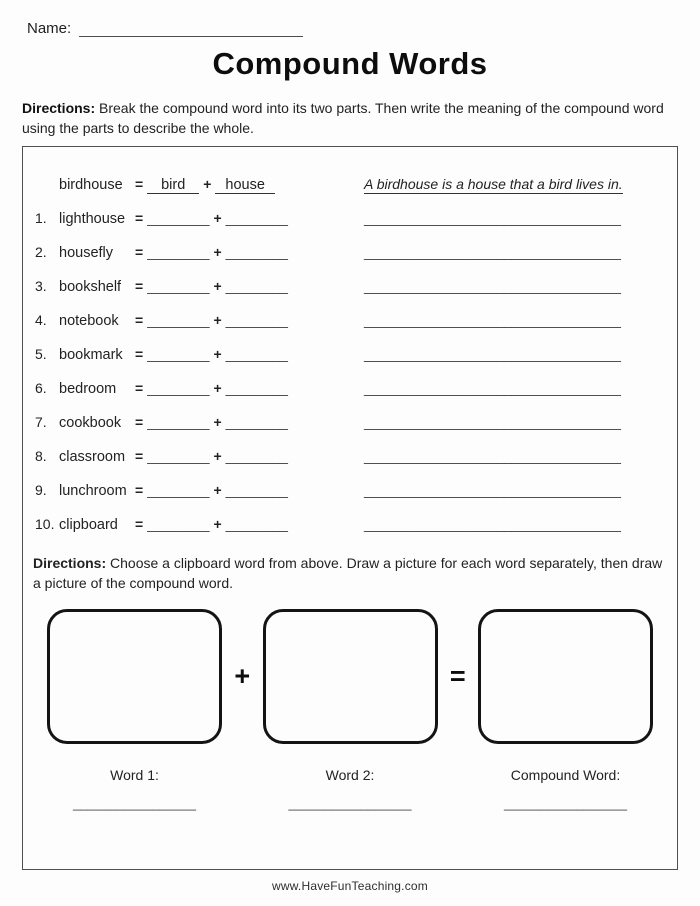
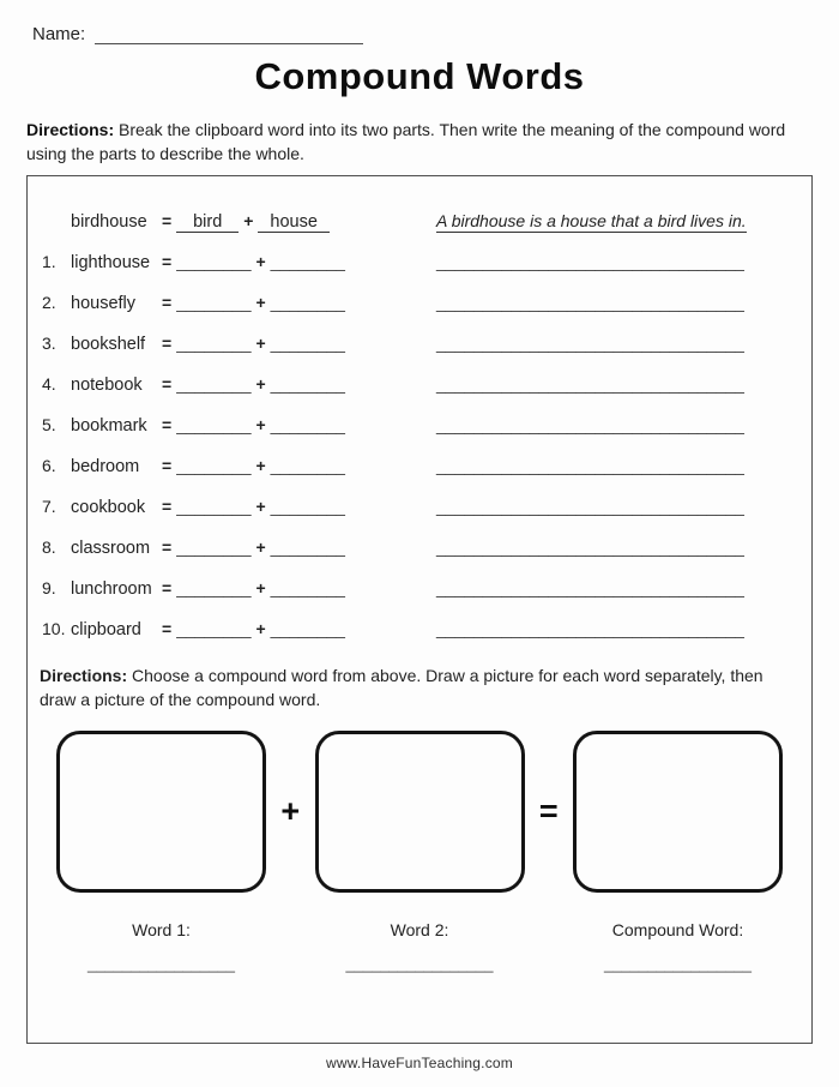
  Name:
  Compound Words
- Directions: Break the compound word into its two parts. Then write the meaning of the compound word using the parts to describe the whole.
+ Directions: Break the clipboard word into its two parts. Then write the meaning of the compound word using the parts to describe the whole.
  birdhouse
  =
  bird
  +
  house
  A birdhouse is a house that a bird lives in.
  1.
  lighthouse
  =
  ________
  +
  ________
  _________________________________
  2.
  housefly
  =
  ________
  +
  ________
  _________________________________
  3.
  bookshelf
  =
  ________
  +
  ________
  _________________________________
  4.
  notebook
  =
  ________
  +
  ________
  _________________________________
  5.
  bookmark
  =
  ________
  +
  ________
  _________________________________
  6.
  bedroom
  =
  ________
  +
  ________
  _________________________________
  7.
  cookbook
  =
  ________
  +
  ________
  _________________________________
  8.
  classroom
  =
  ________
  +
  ________
  _________________________________
  9.
  lunchroom
  =
  ________
  +
  ________
  _________________________________
  10.
  clipboard
  =
  ________
  +
  ________
  _________________________________
- Directions: Choose a clipboard word from above. Draw a picture for each word separately, then draw a picture of the compound word.
+ Directions: Choose a compound word from above. Draw a picture for each word separately, then draw a picture of the compound word.
  +
  =
  Word 1:
  Word 2:
  Compound Word:
  _________________
  _________________
  _________________
  www.HaveFunTeaching.com
